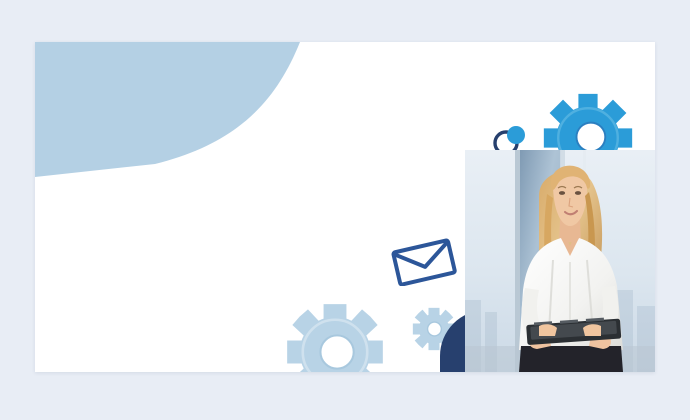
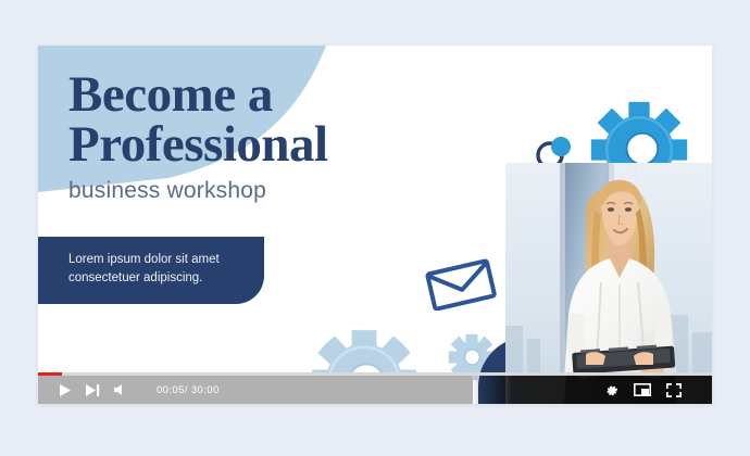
+ Become a
+ Professional
+ business workshop
+ Lorem ipsum dolor sit amet consectetuer adipiscing.
+ 00:05/ 30:00
